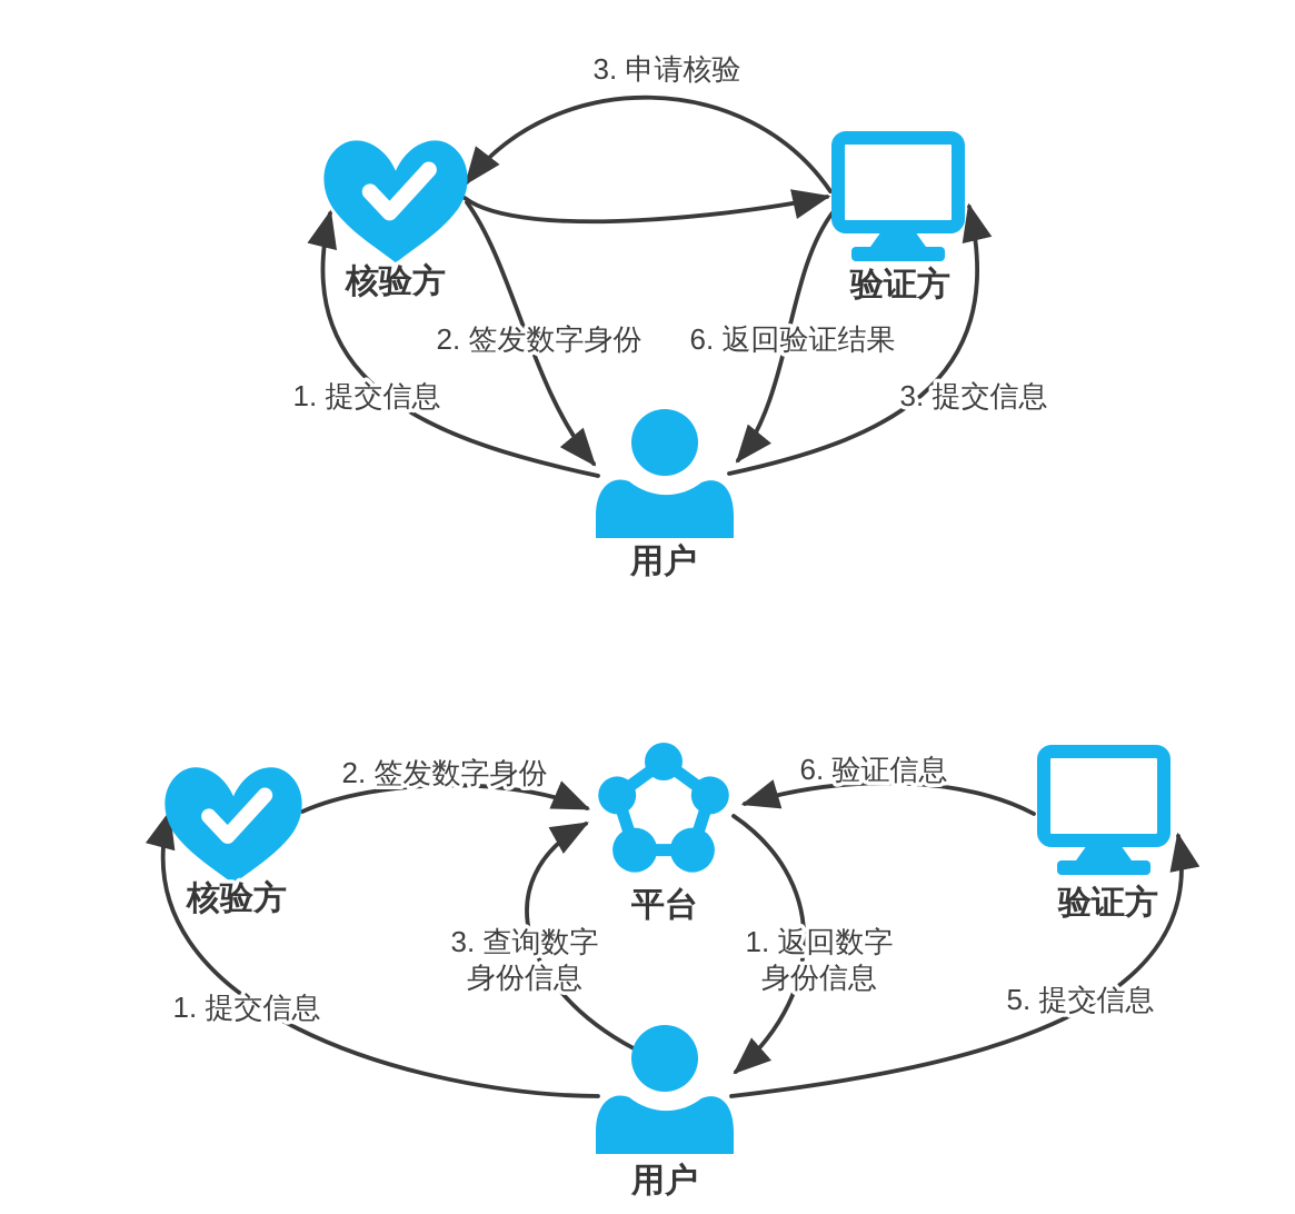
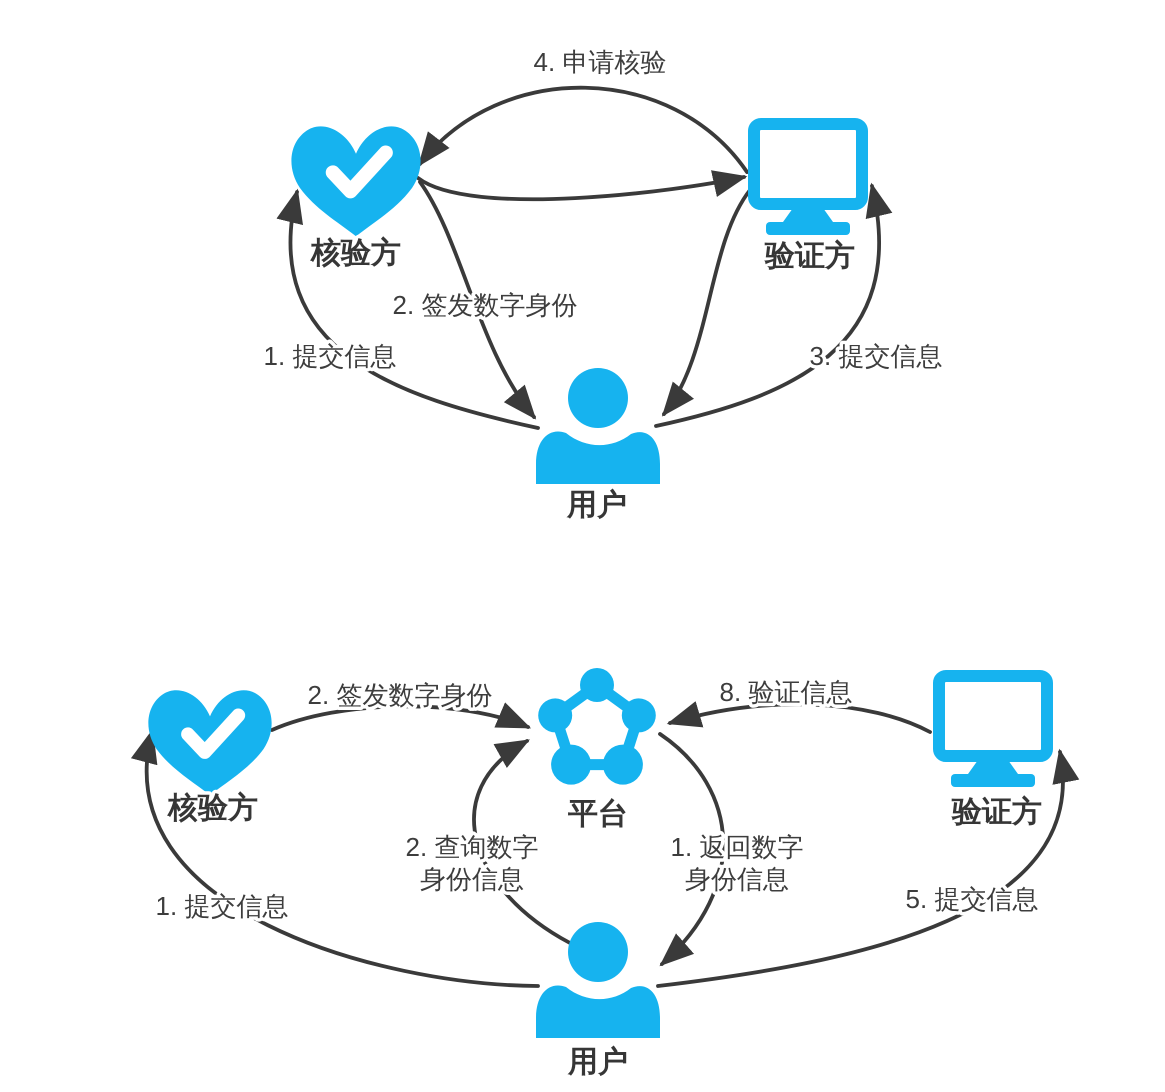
  核验方
  验证方
  用户
- 3. 申请核验
+ 4. 申请核验
  2. 签发数字身份
- 6. 返回验证结果
  1. 提交信息
  3. 提交信息
  核验方
  平台
  验证方
  用户
  2. 签发数字身份
- 6. 验证信息
+ 8. 验证信息
- 3. 查询数字
+ 2. 查询数字
  身份信息
  1. 返回数字
  身份信息
  1. 提交信息
  5. 提交信息
